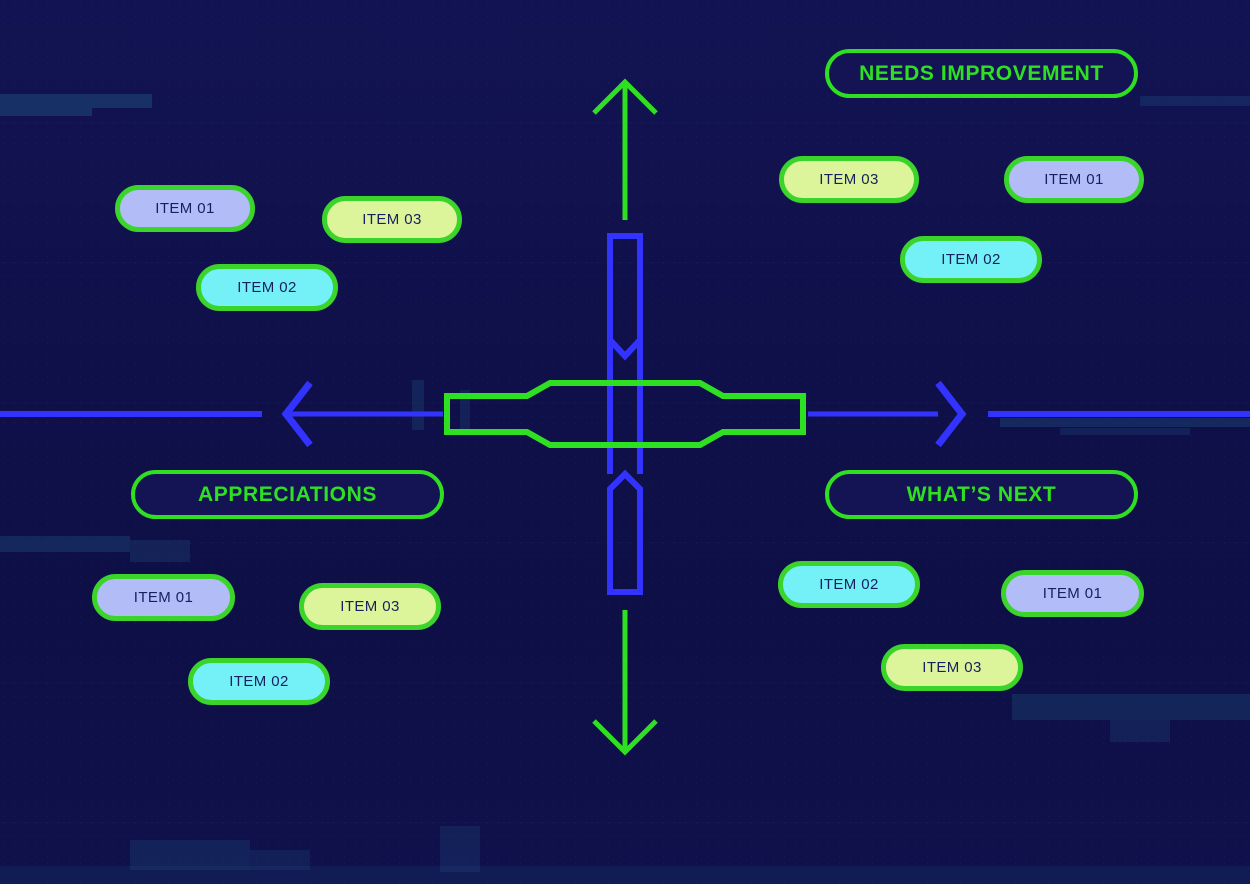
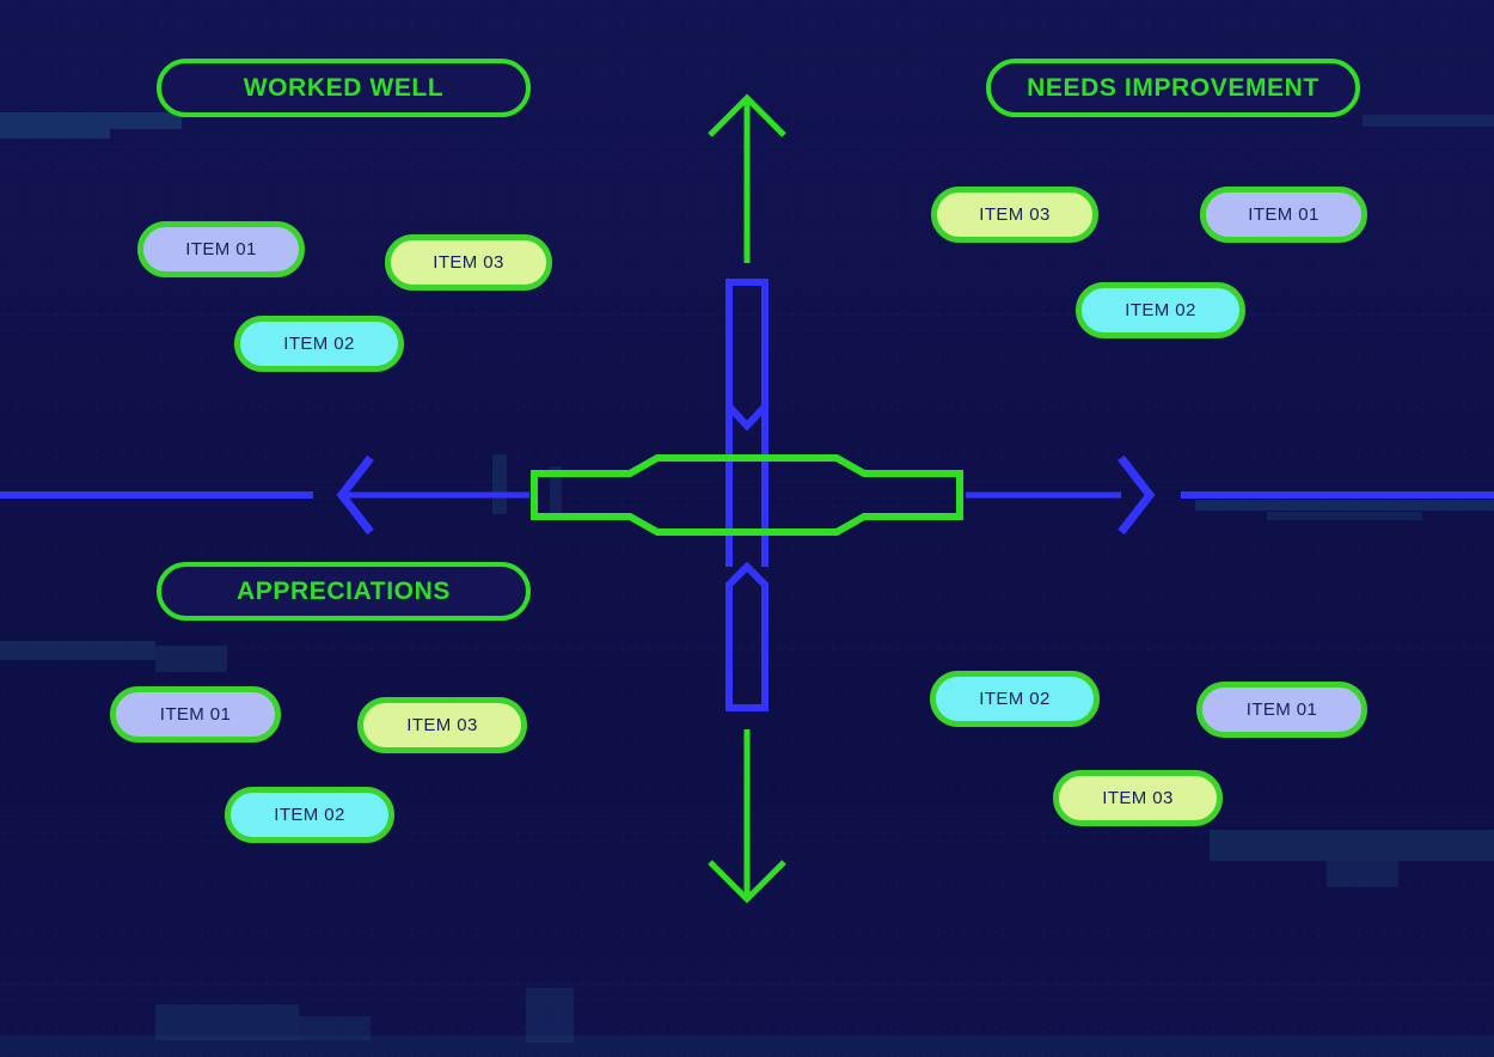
+ WORKED WELL
  ITEM 01
  ITEM 03
  ITEM 02
  NEEDS IMPROVEMENT
  ITEM 03
  ITEM 01
  ITEM 02
  APPRECIATIONS
  ITEM 01
  ITEM 03
  ITEM 02
- WHAT’S NEXT
  ITEM 02
  ITEM 01
  ITEM 03
